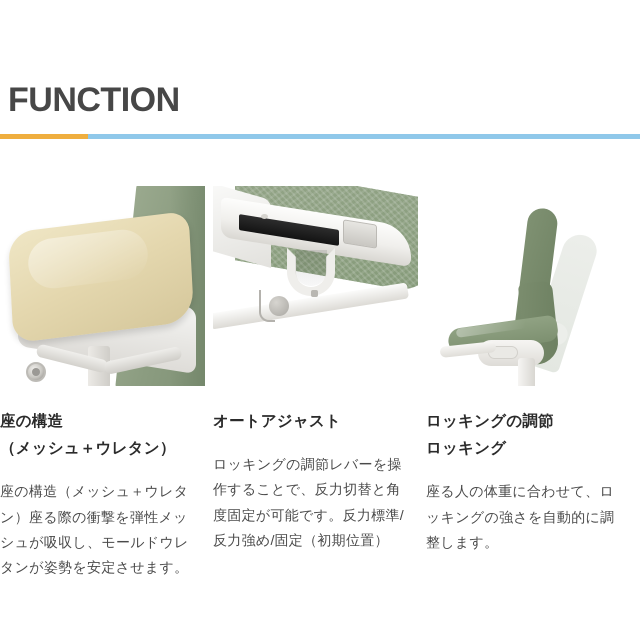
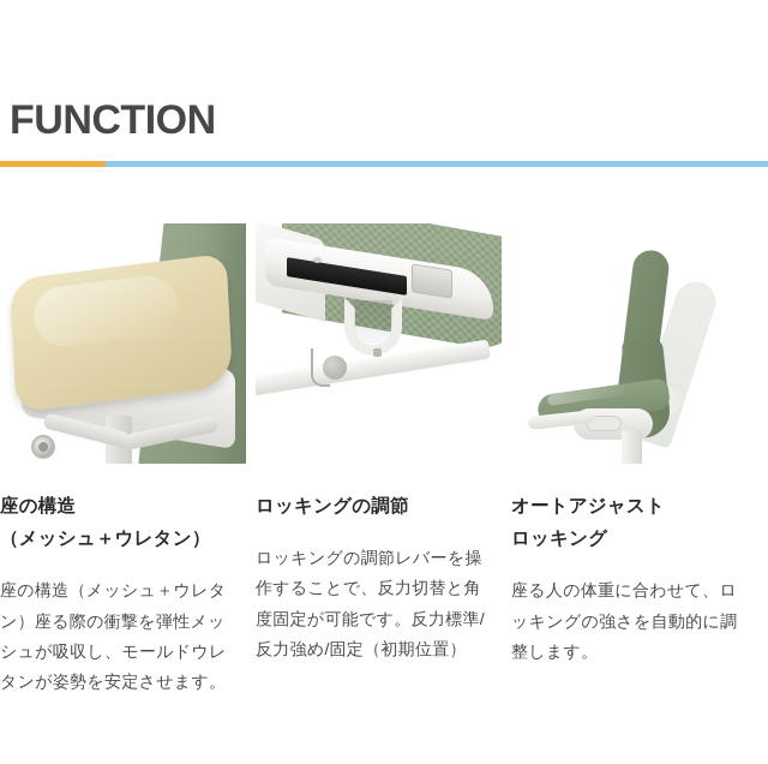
  FUNCTION
  座の構造
  （メッシュ＋ウレタン）
  座の構造（メッシュ＋ウレタン）座る際の衝撃を弾性メッシュが吸収し、モールドウレタンが姿勢を安定させます。
- オートアジャスト
+ ロッキングの調節
  ロッキングの調節レバーを操作することで、反力切替と角度固定が可能です。反力標準/反力強め/固定（初期位置）
- ロッキングの調節
+ オートアジャスト
  ロッキング
  座る人の体重に合わせて、ロッキングの強さを自動的に調整します。
